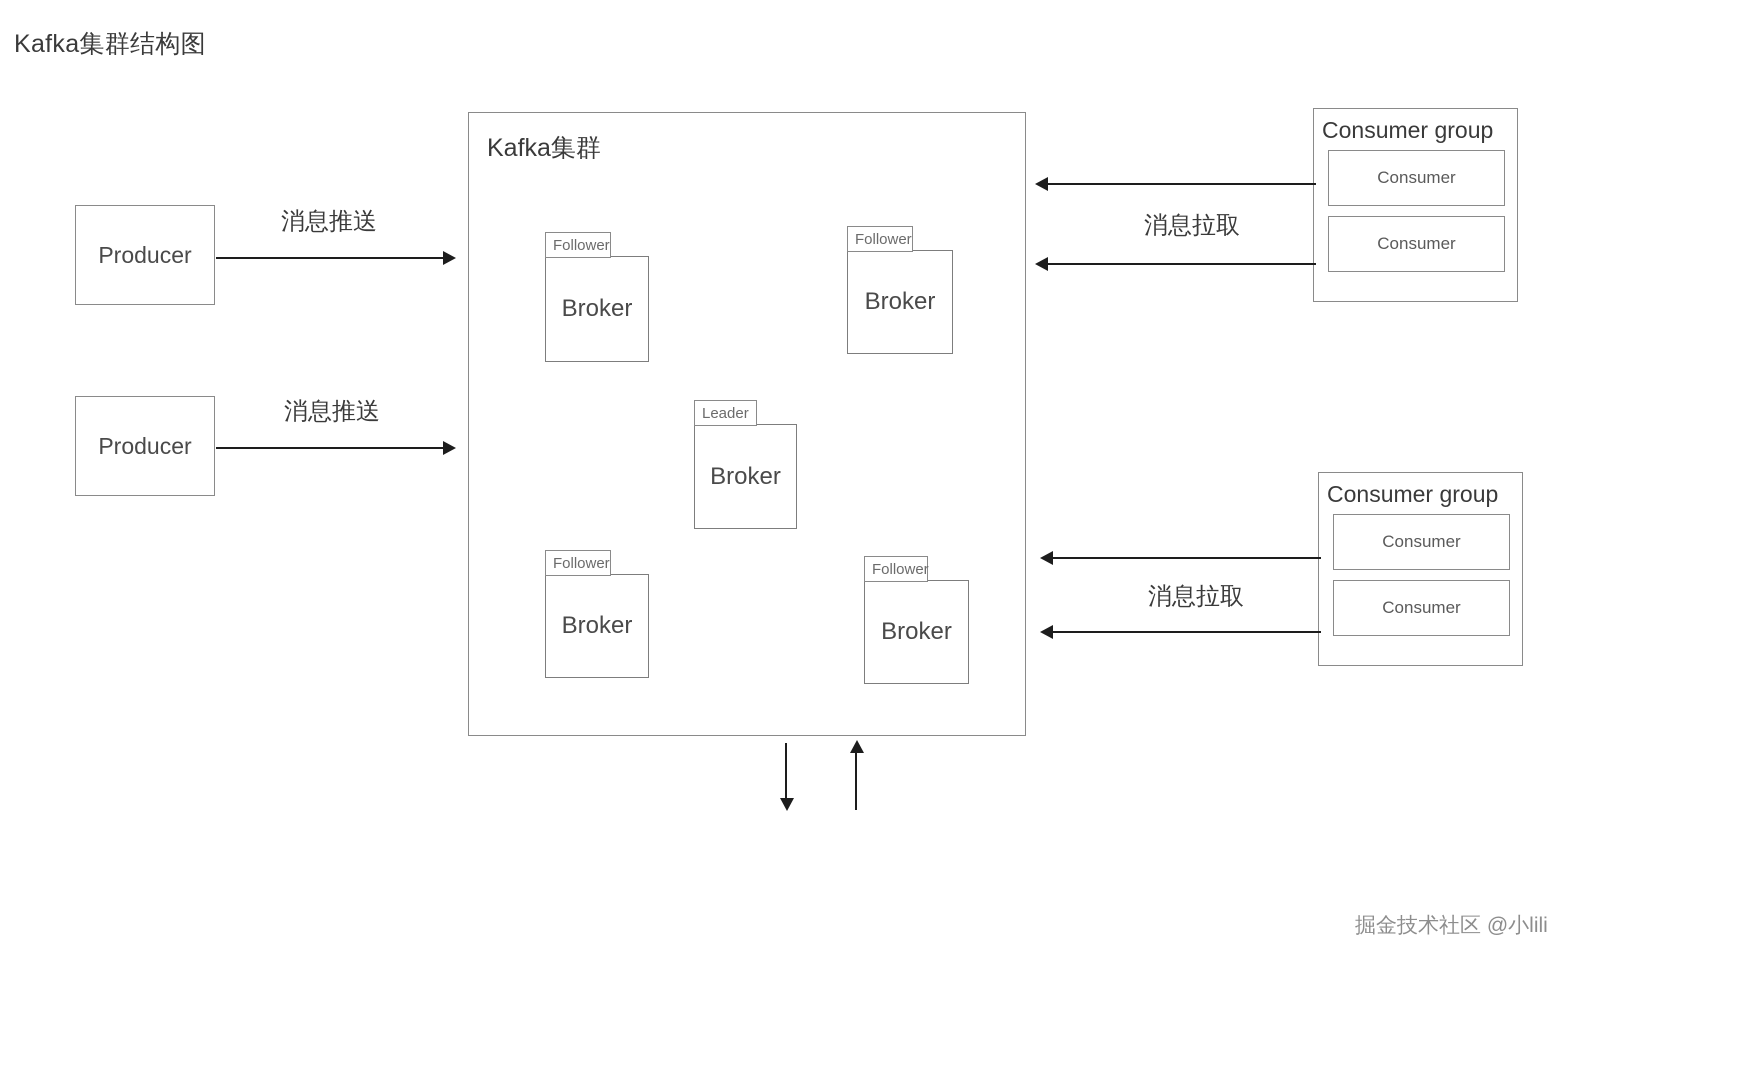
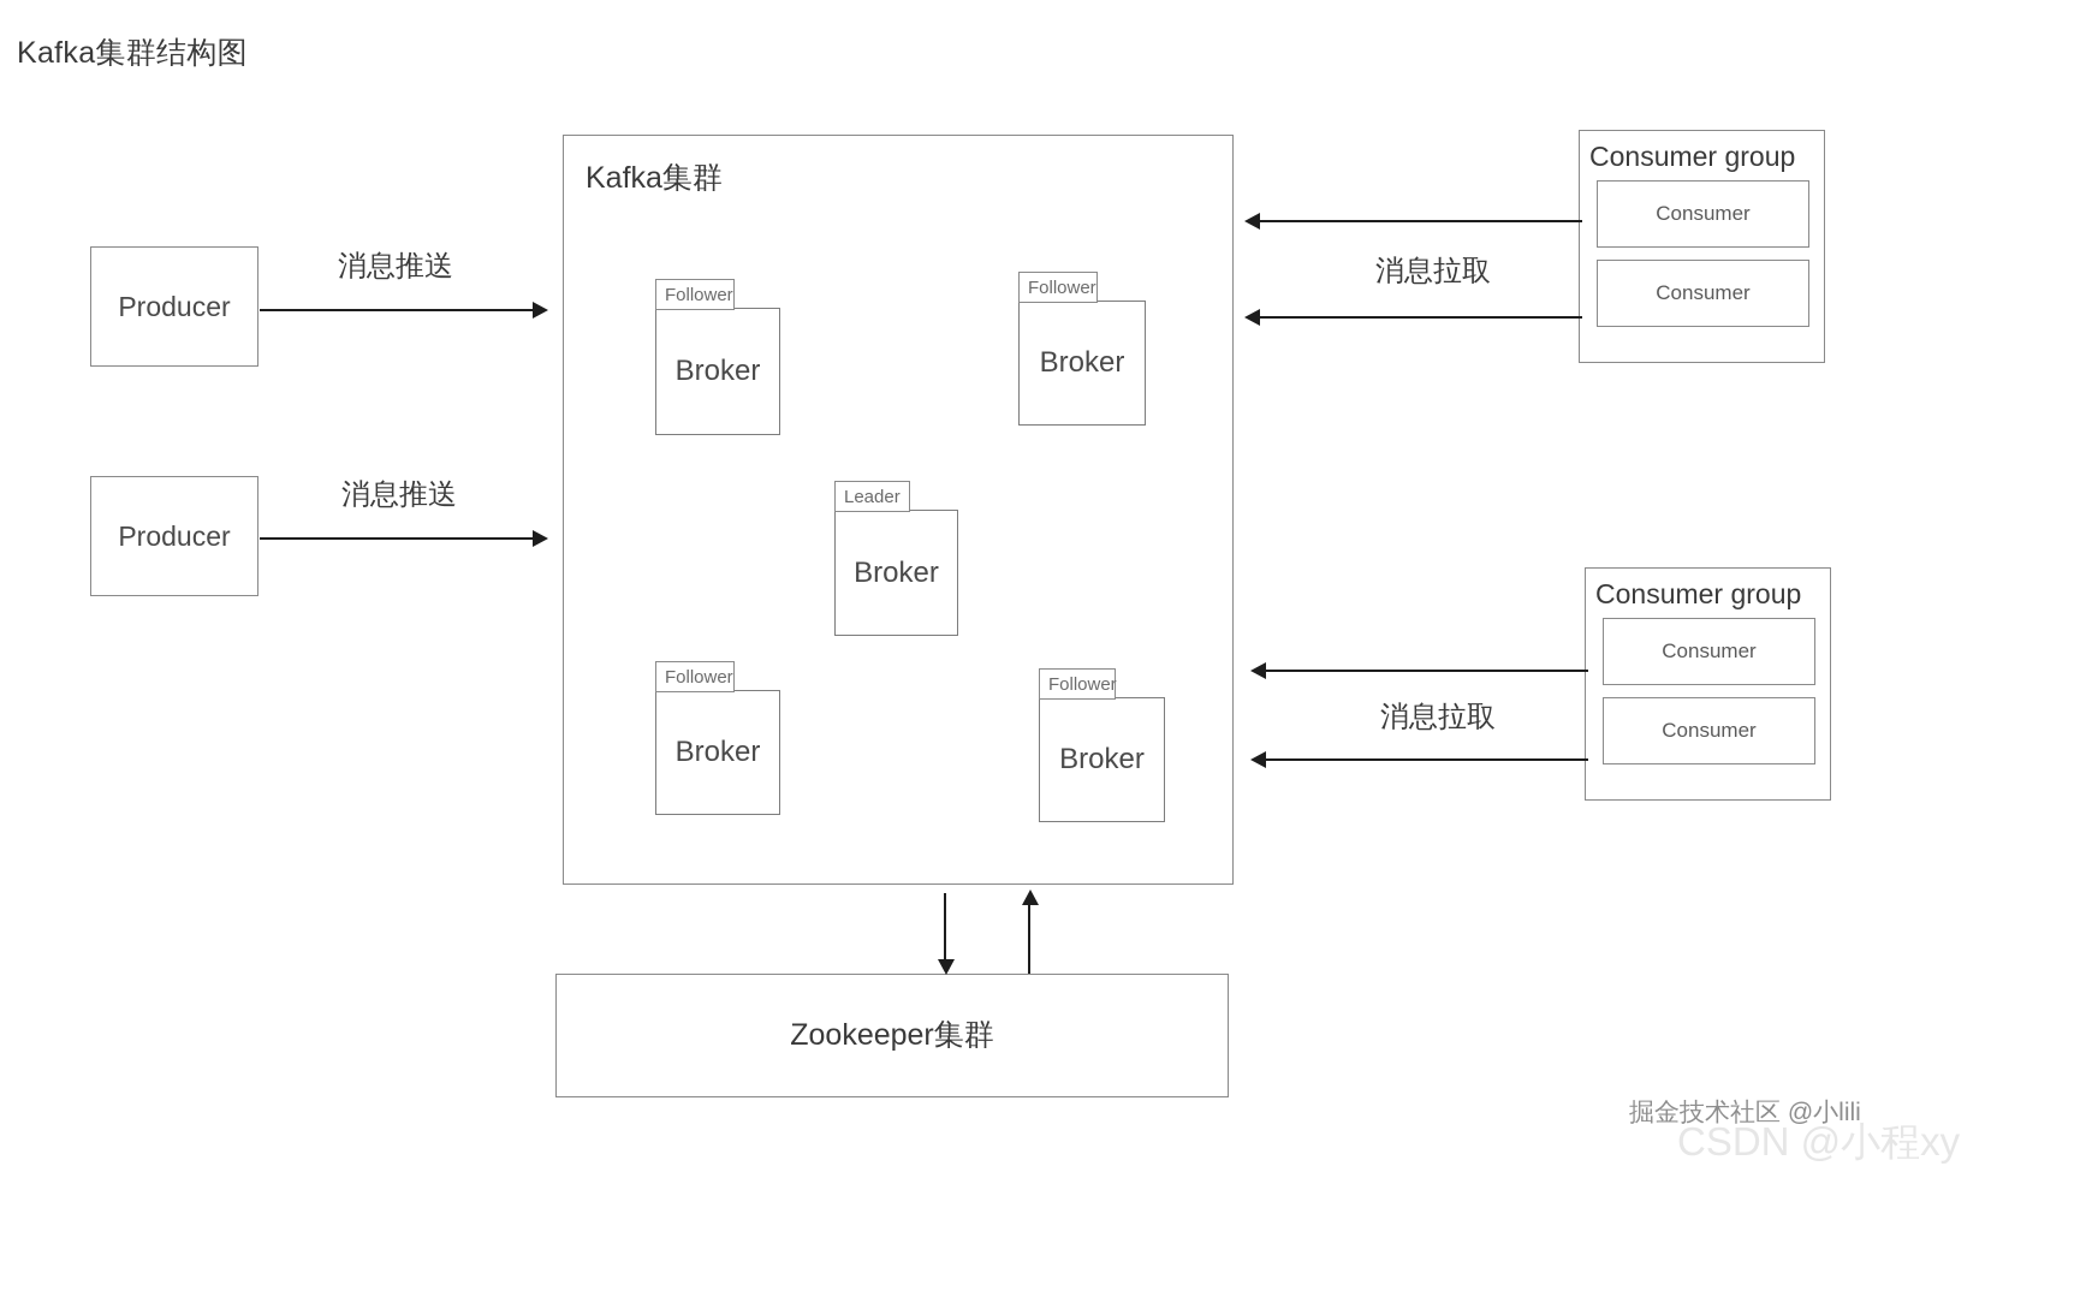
  Kafka集群结构图
  Kafka集群
  Follower
  Broker
  Follower
  Broker
  Leader
  Broker
  Follower
  Broker
  Follower
  Broker
  Producer
  Producer
  消息推送
  消息推送
  Consumer group
  Consumer
  Consumer
  消息拉取
  Consumer group
  Consumer
  Consumer
  消息拉取
+ Zookeeper集群
+ CSDN @小程xy
  掘金技术社区 @小lili
